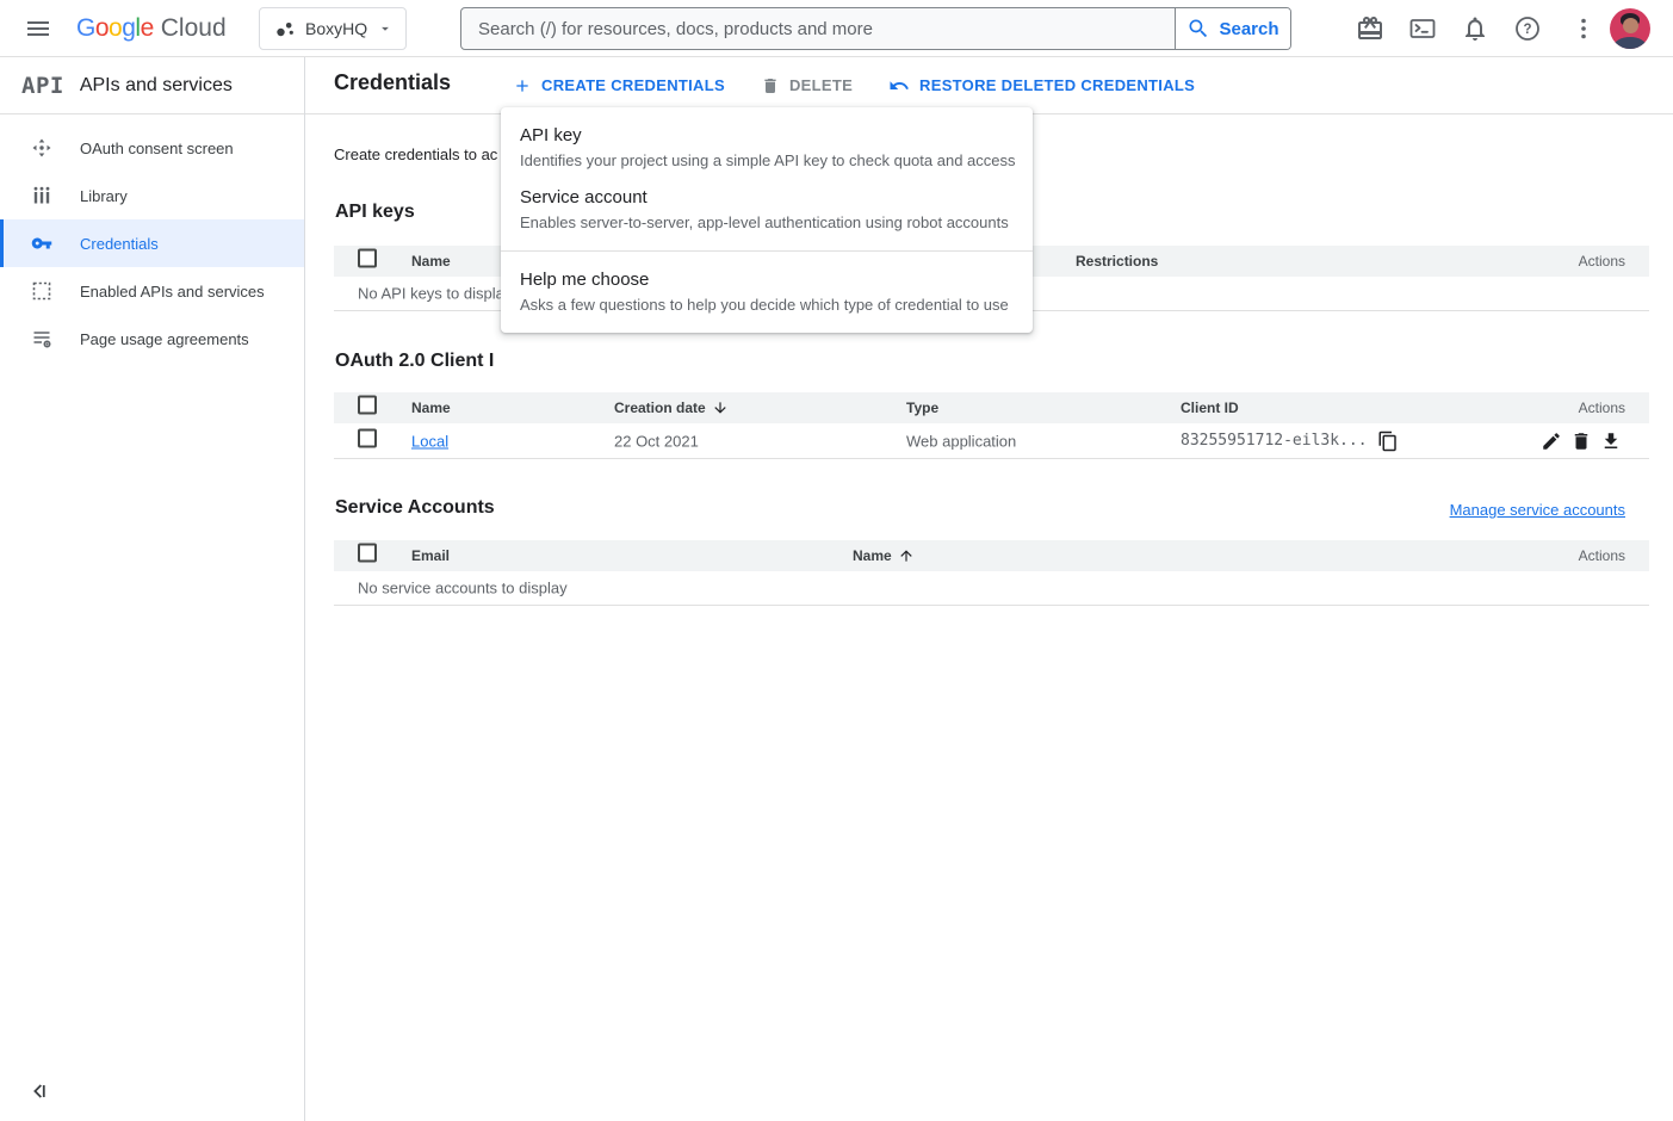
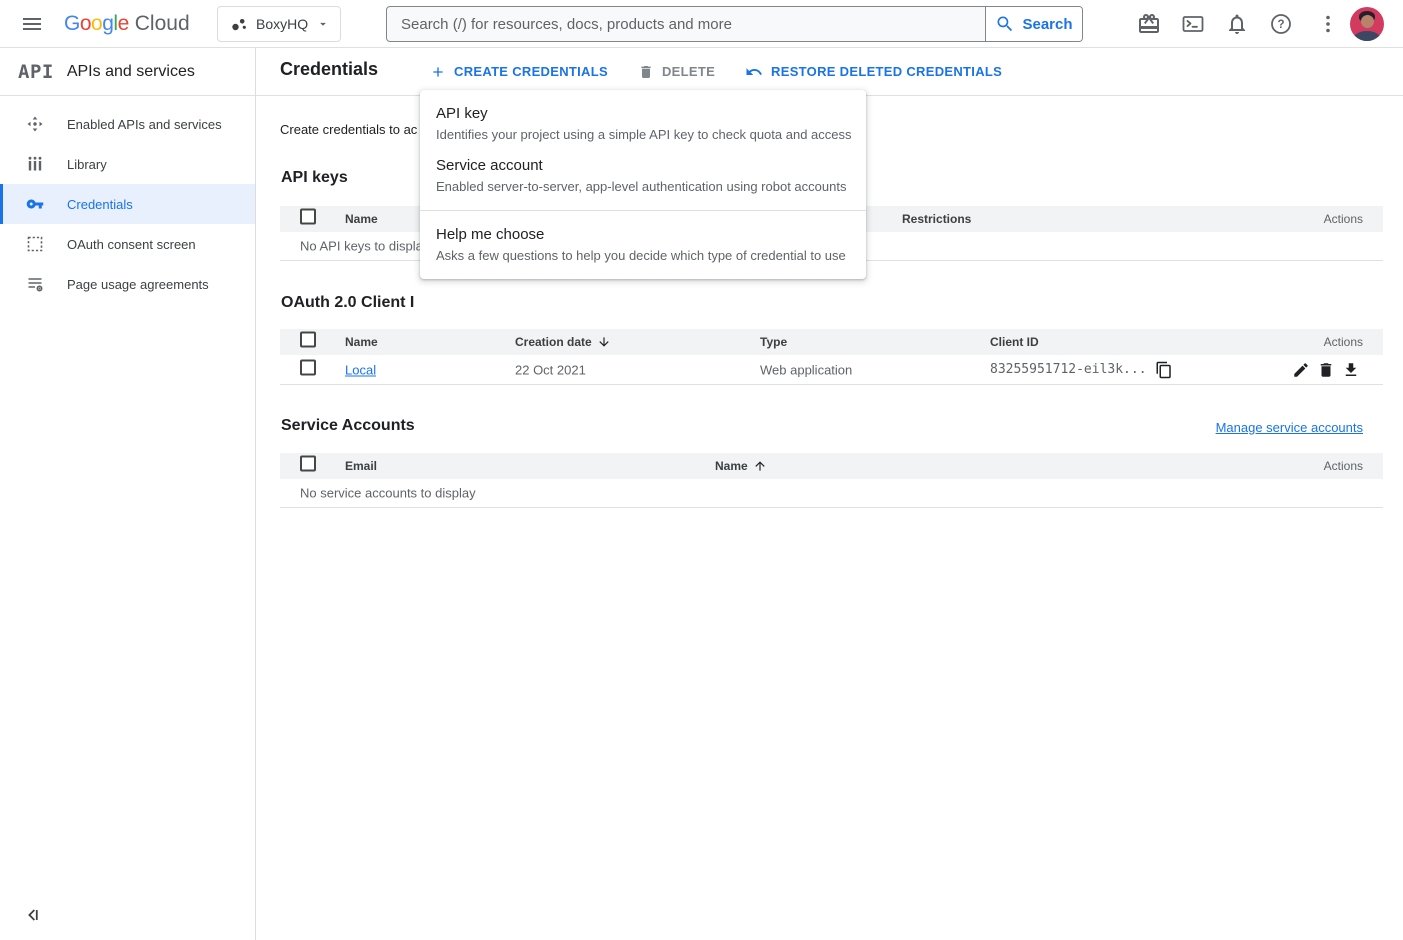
  Google
  Cloud
  BoxyHQ
  Search (/) for resources, docs, products and more
  Search
  ?
  API
  APIs and services
- OAuth consent screen
+ Enabled APIs and services
  Library
  Credentials
- Enabled APIs and services
+ OAuth consent screen
  Page usage agreements
  Credentials
  CREATE CREDENTIALS
  DELETE
  RESTORE DELETED CREDENTIALS
  Create credentials to ac
  API keys
  Name
  Restrictions
  Actions
  No API keys to displ
  OAuth 2.0 Client I
  Name
  Creation date
  Type
  Client ID
  Actions
  Local
  22 Oct 2021
  Web application
  83255951712-eil3k...
  Service Accounts
  Manage service accounts
  Email
  Name
  Actions
  No service accounts to display
  API key
  Identifies your project using a simple API key to check quota and access
  Service account
- Enables server-to-server, app-level authentication using robot accounts
+ Enabled server-to-server, app-level authentication using robot accounts
  Help me choose
  Asks a few questions to help you decide which type of credential to use
